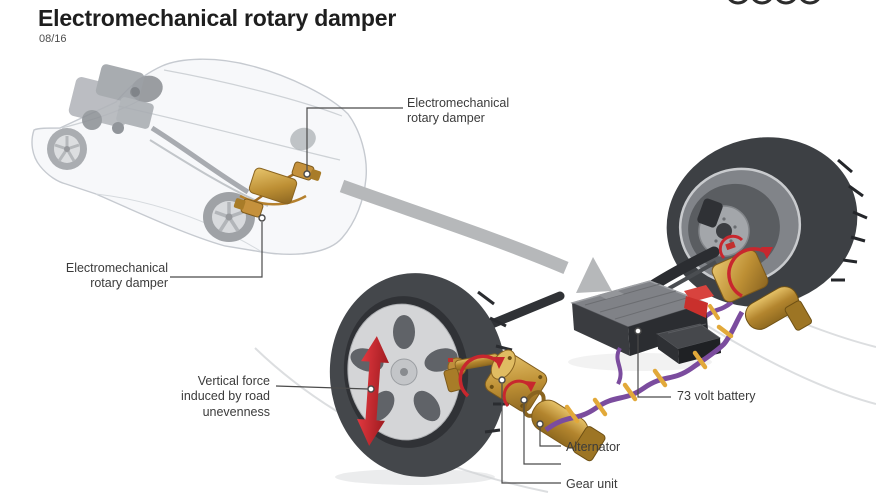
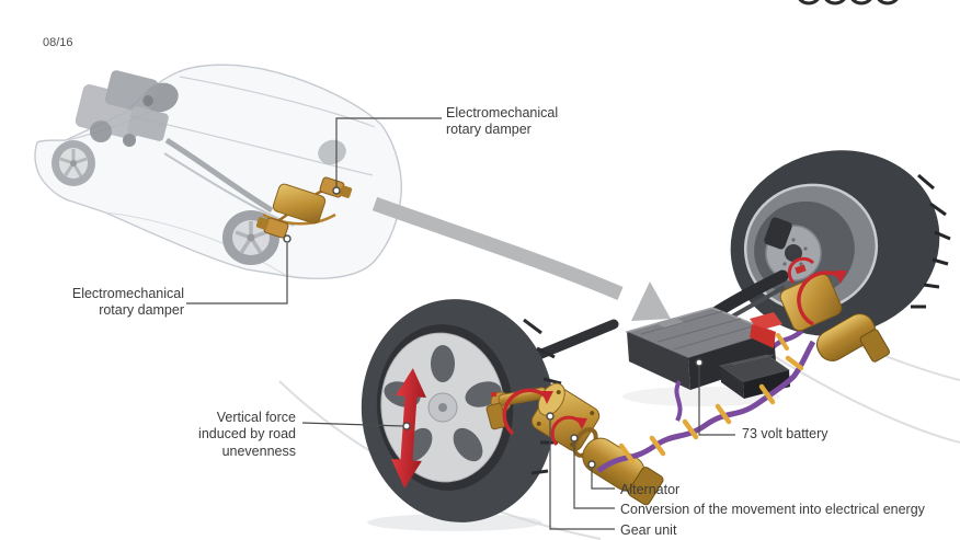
- Electromechanical rotary damper
  08/16
  Electromechanical
  rotary damper
  Electromechanical
  rotary damper
  Vertical force
  induced by road
  unevenness
  73 volt battery
  Alternator
+ Conversion of the movement into electrical energy
  Gear unit
